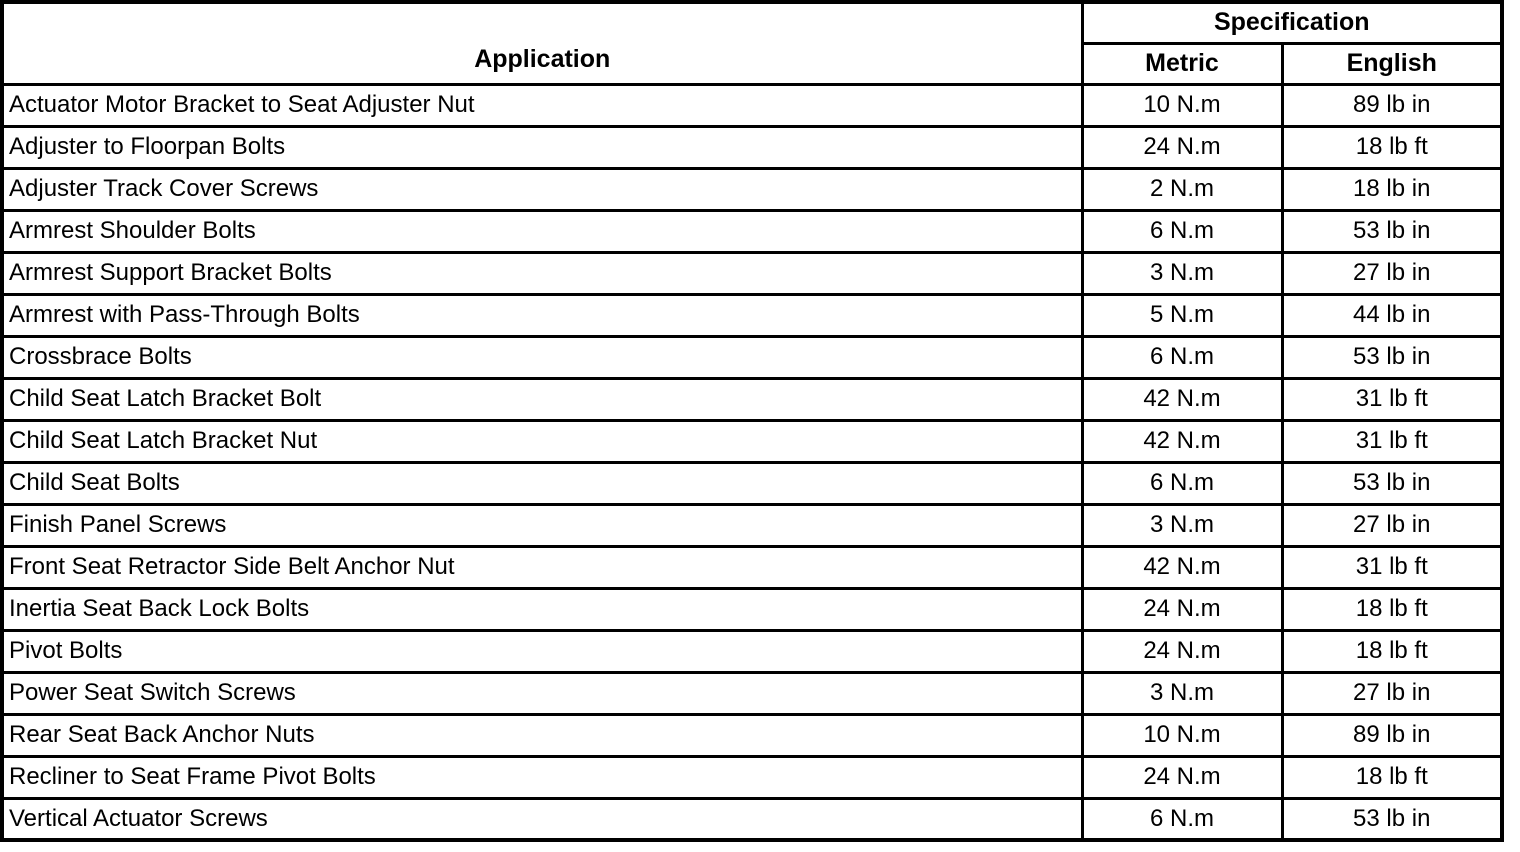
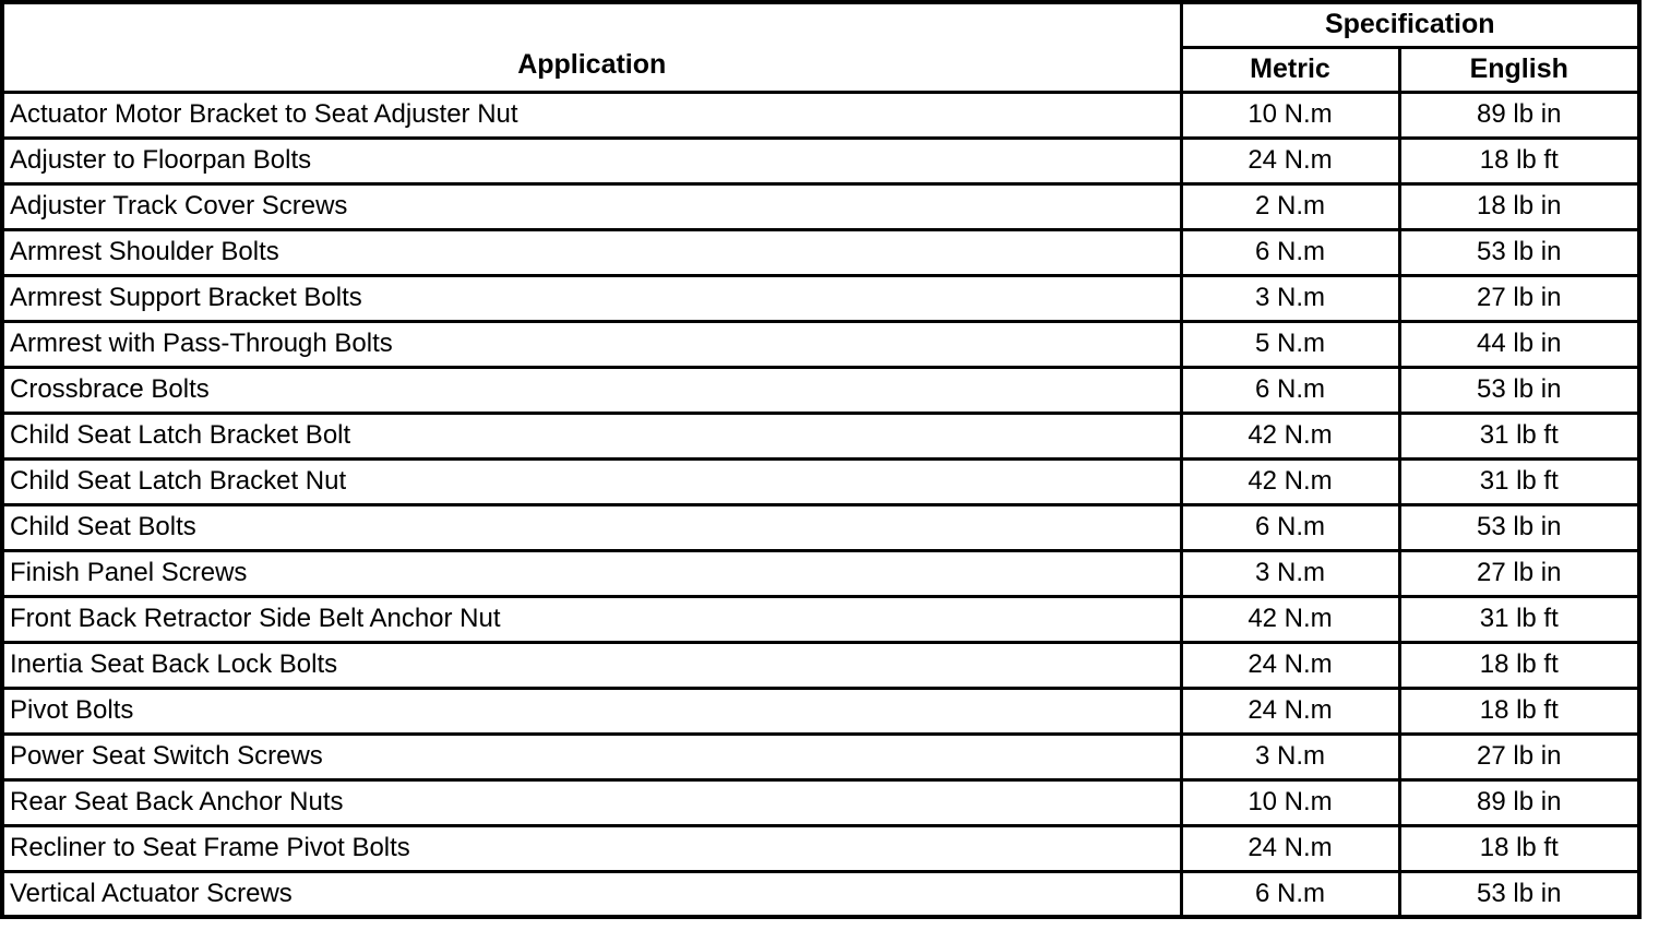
  Application	Specification
  Metric	English
  Actuator Motor Bracket to Seat Adjuster Nut	10 N.m	89 lb in
  Adjuster to Floorpan Bolts	24 N.m	18 lb ft
  Adjuster Track Cover Screws	2 N.m	18 lb in
  Armrest Shoulder Bolts	6 N.m	53 lb in
  Armrest Support Bracket Bolts	3 N.m	27 lb in
  Armrest with Pass-Through Bolts	5 N.m	44 lb in
  Crossbrace Bolts	6 N.m	53 lb in
  Child Seat Latch Bracket Bolt	42 N.m	31 lb ft
  Child Seat Latch Bracket Nut	42 N.m	31 lb ft
  Child Seat Bolts	6 N.m	53 lb in
  Finish Panel Screws	3 N.m	27 lb in
- Front Seat Retractor Side Belt Anchor Nut	42 N.m	31 lb ft
+ Front Back Retractor Side Belt Anchor Nut	42 N.m	31 lb ft
  Inertia Seat Back Lock Bolts	24 N.m	18 lb ft
  Pivot Bolts	24 N.m	18 lb ft
  Power Seat Switch Screws	3 N.m	27 lb in
  Rear Seat Back Anchor Nuts	10 N.m	89 lb in
  Recliner to Seat Frame Pivot Bolts	24 N.m	18 lb ft
  Vertical Actuator Screws	6 N.m	53 lb in
